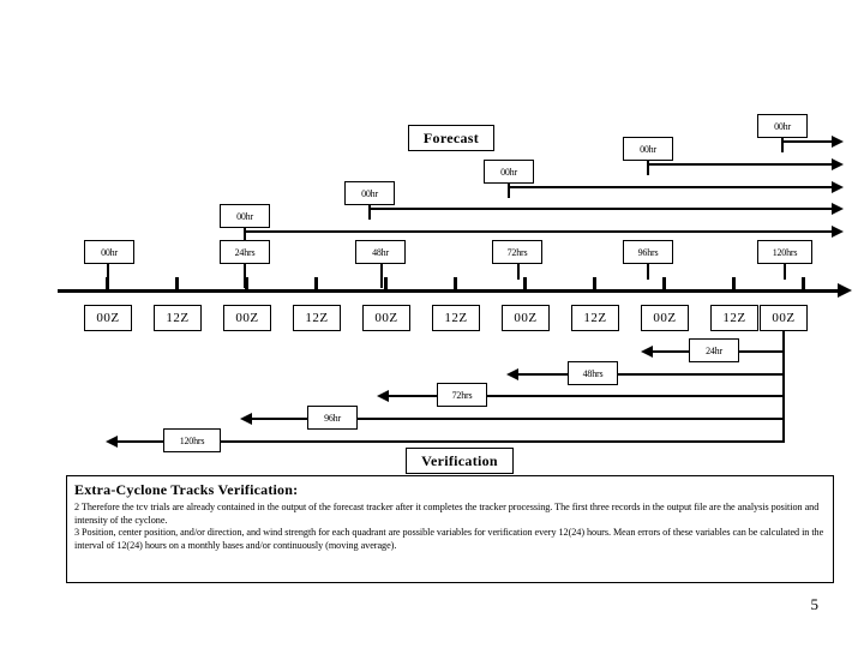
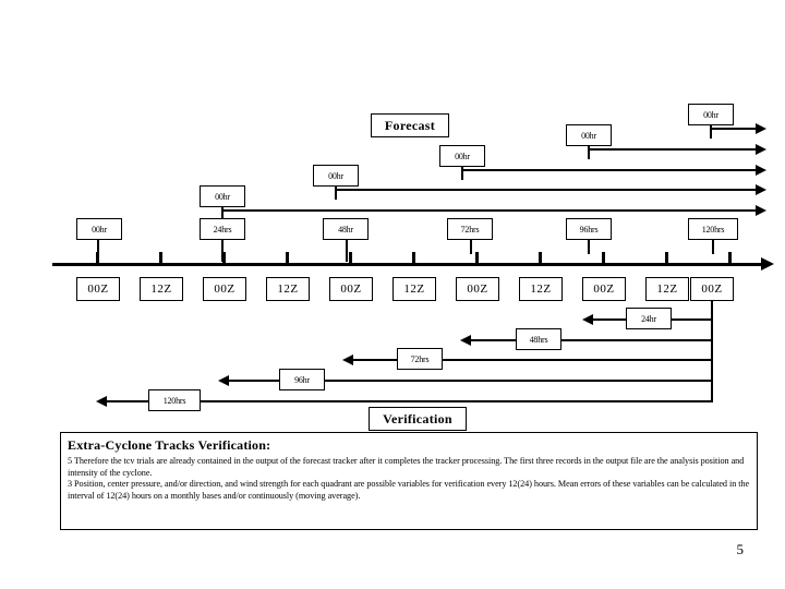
  Forecast
  00hr
  00hr
  00hr
  00hr
  00hr
  00hr
  24hrs
  48hr
  72hrs
  96hrs
  120hrs
  00Z
  12Z
  00Z
  12Z
  00Z
  12Z
  00Z
  12Z
  00Z
  12Z
  00Z
  24hr
  48hrs
  72hrs
  96hr
  120hrs
  Verification
  Extra-Cyclone Tracks Verification:
- 2 Therefore the tcv trials are already contained in the output of the forecast tracker after it completes the tracker processing. The first three records in the output file are the analysis position and intensity of the cyclone.
+ 5 Therefore the tcv trials are already contained in the output of the forecast tracker after it completes the tracker processing. The first three records in the output file are the analysis position and intensity of the cyclone.
- 3 Position, center position, and/or direction, and wind strength for each quadrant are possible variables for verification every 12(24) hours. Mean errors of these variables can be calculated in the interval of 12(24) hours on a monthly bases and/or continuously (moving average).
+ 3 Position, center pressure, and/or direction, and wind strength for each quadrant are possible variables for verification every 12(24) hours. Mean errors of these variables can be calculated in the interval of 12(24) hours on a monthly bases and/or continuously (moving average).
  5
